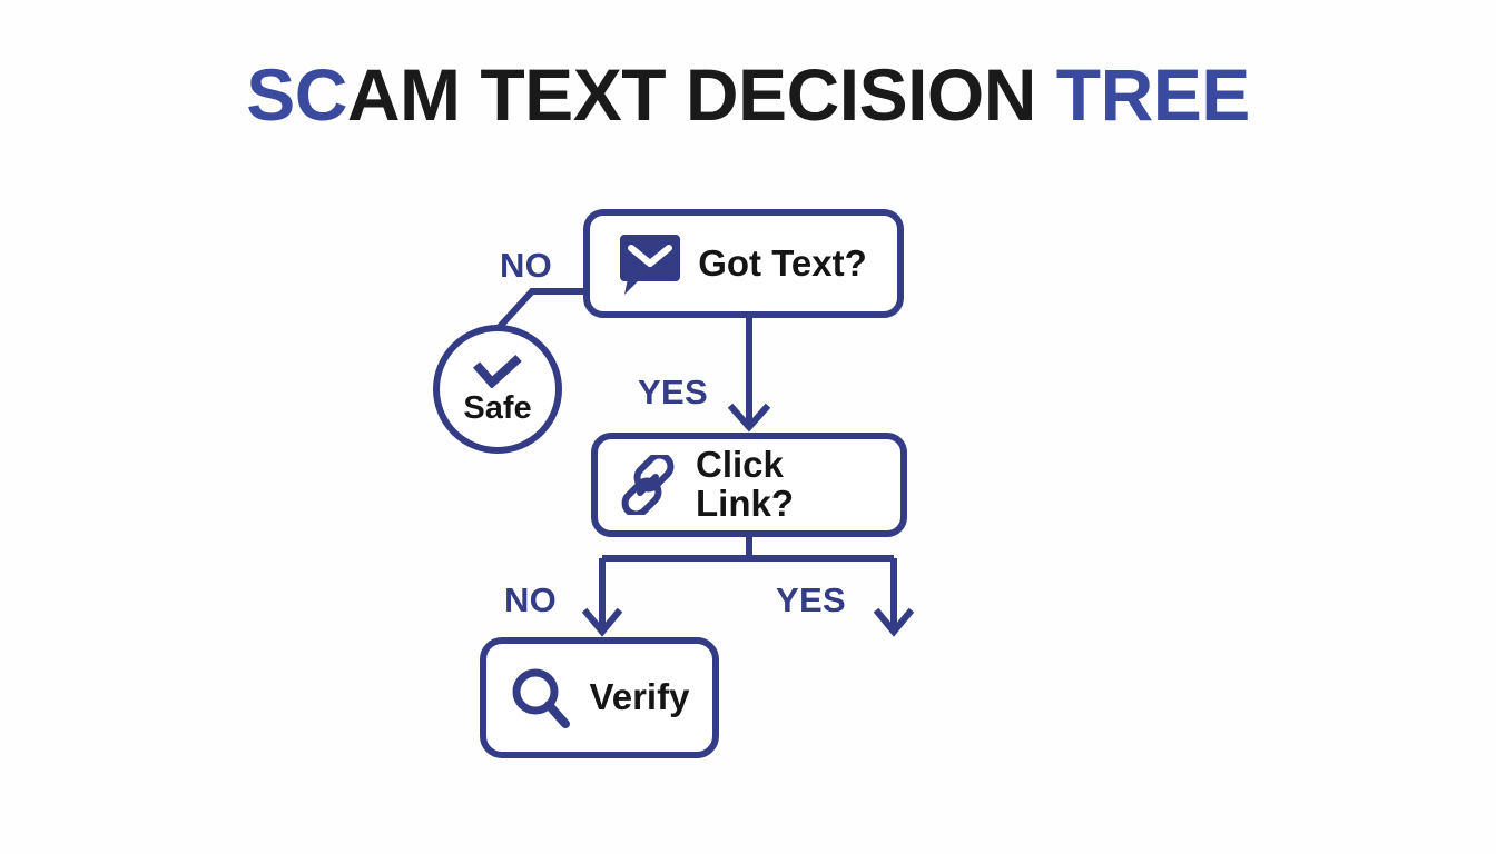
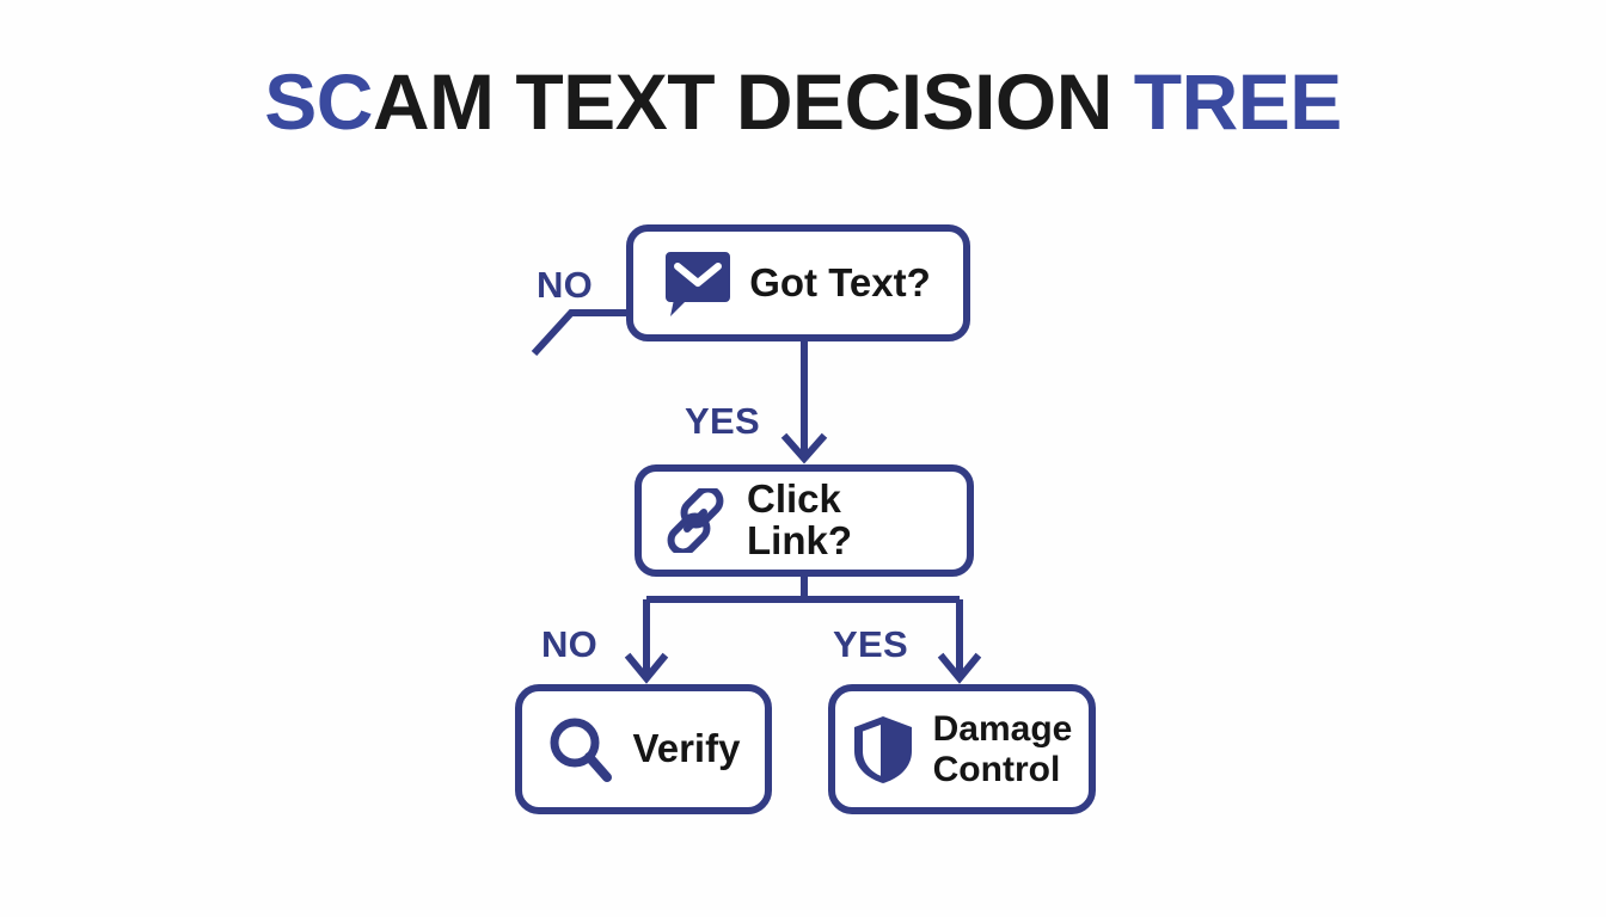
  SCAM TEXT DECISION TREE
  NO
  YES
  NO
  YES
  Got Text?
- Safe
  Click Link?
  Verify
+ Damage
+ Control
